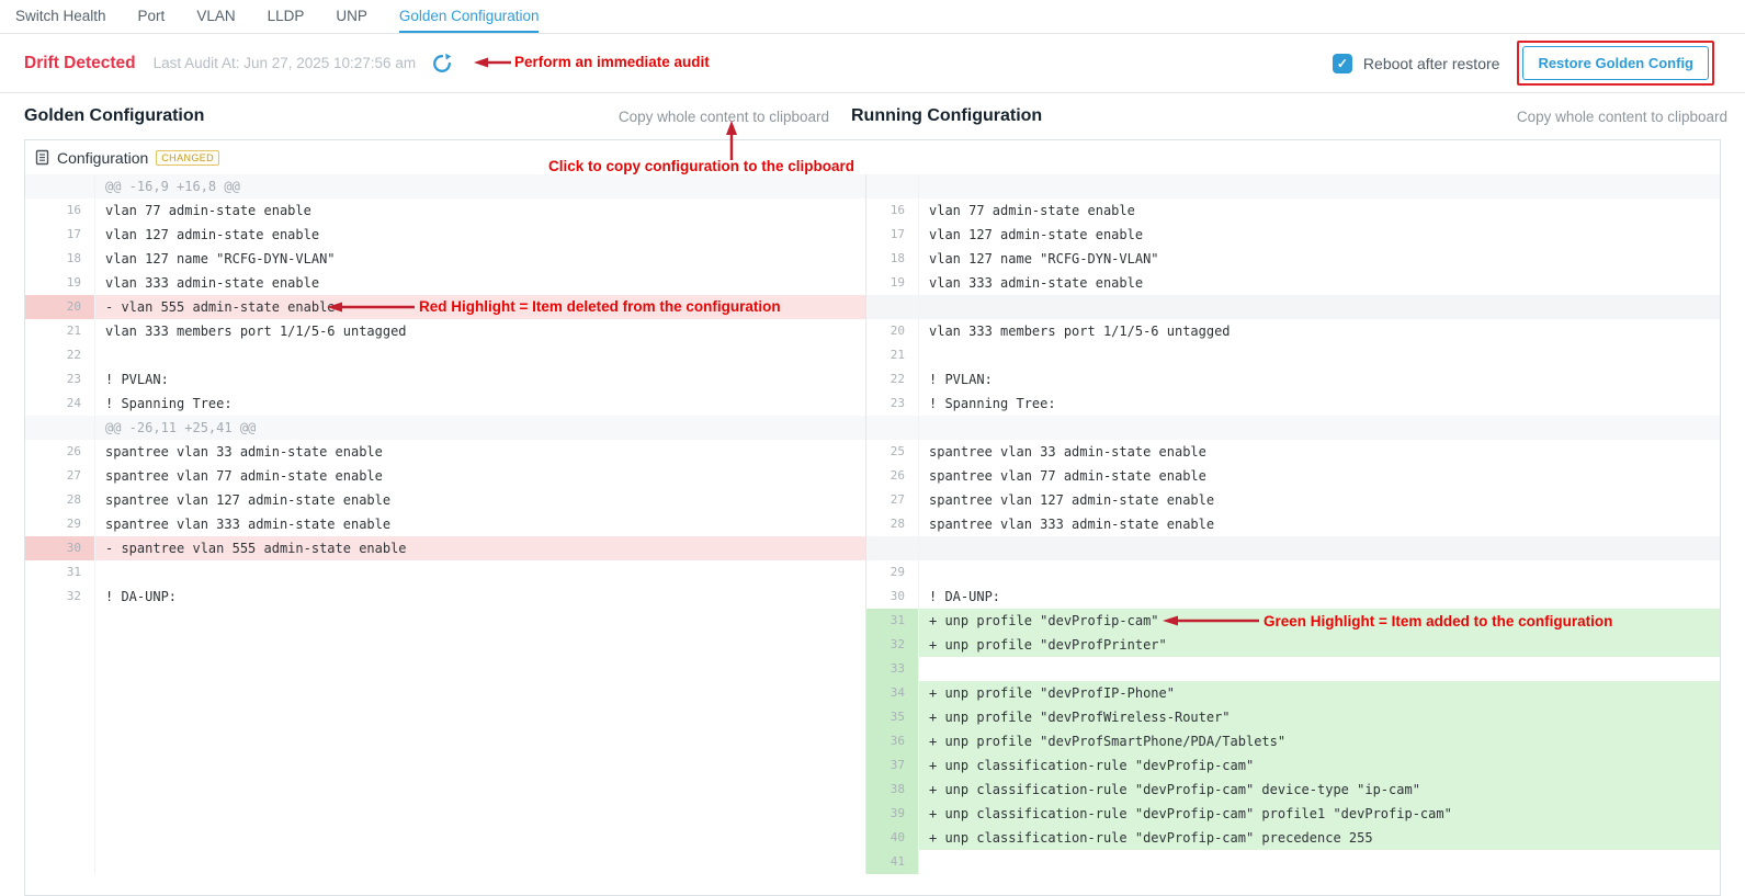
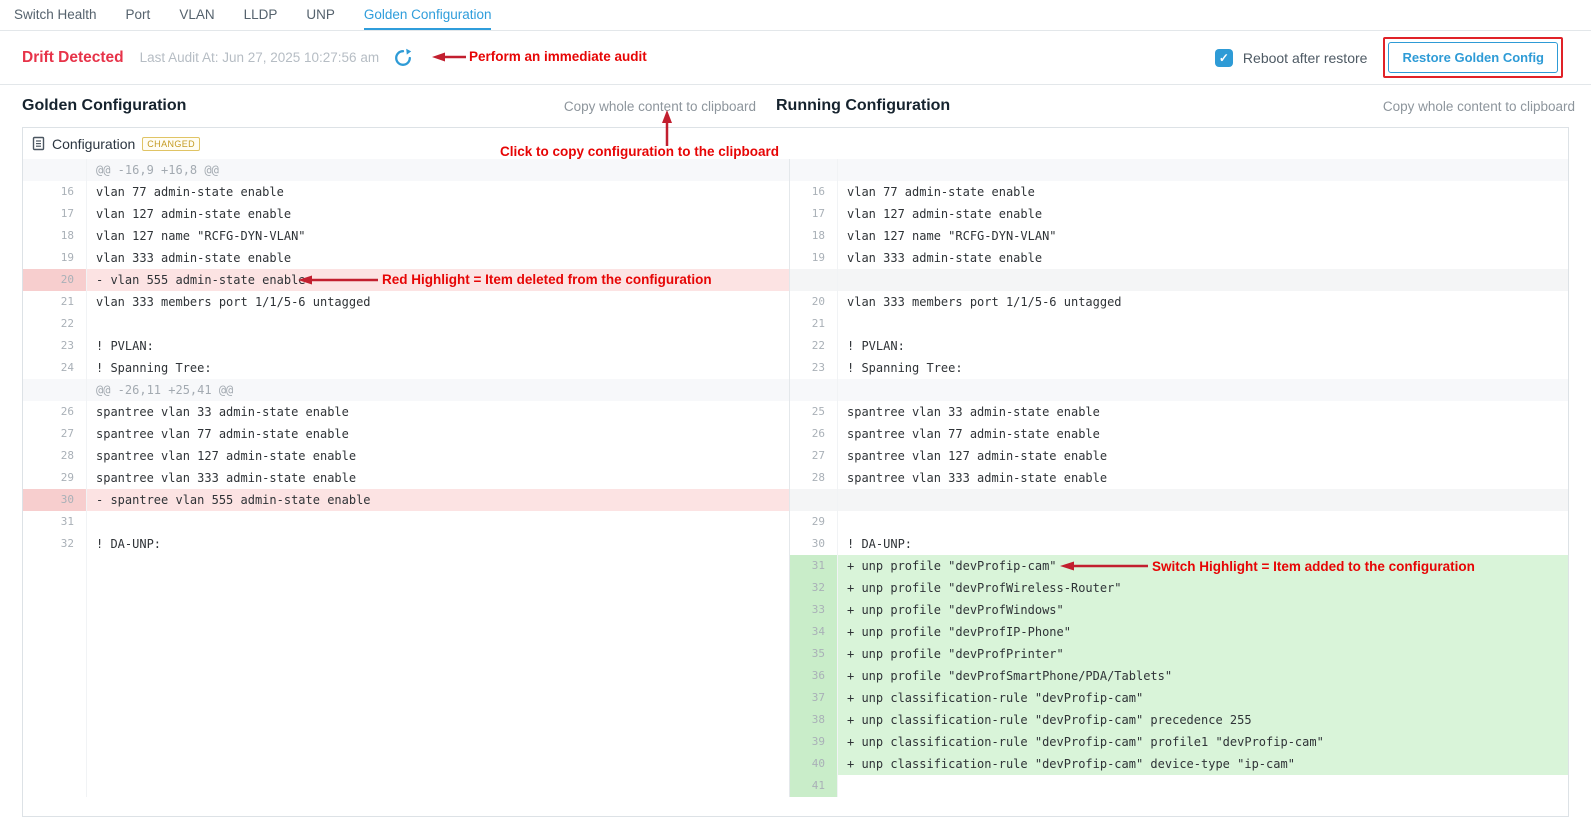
  Switch Health
  Port
  VLAN
  LLDP
  UNP
  Golden Configuration
  Drift Detected
  Last Audit At: Jun 27, 2025 10:27:56 am
  Reboot after restore
  Restore Golden Config
  Golden Configuration
  Copy whole content to clipboard
  Running Configuration
  Copy whole content to clipboard
  Configuration
  CHANGED
  @@ -16,9 +16,8 @@
  16
  vlan 77 admin-state enable
  16
  vlan 77 admin-state enable
  17
  vlan 127 admin-state enable
  17
  vlan 127 admin-state enable
  18
  vlan 127 name "RCFG-DYN-VLAN"
  18
  vlan 127 name "RCFG-DYN-VLAN"
  19
  vlan 333 admin-state enable
  19
  vlan 333 admin-state enable
  20
  - vlan 555 admin-state enabl
  21
  vlan 333 members port 1/1/5-6 untagged
  20
  vlan 333 members port 1/1/5-6 untagged
  22
  21
  23
  ! PVLAN:
  22
  ! PVLAN:
  24
  ! Spanning Tree:
  23
  ! Spanning Tree:
  @@ -26,11 +25,41 @@
  26
  spantree vlan 33 admin-state enable
  25
  spantree vlan 33 admin-state enable
  27
  spantree vlan 77 admin-state enable
  26
  spantree vlan 77 admin-state enable
  28
  spantree vlan 127 admin-state enable
  27
  spantree vlan 127 admin-state enable
  29
  spantree vlan 333 admin-state enable
  28
  spantree vlan 333 admin-state enable
  30
  - spantree vlan 555 admin-state enable
  31
  29
  32
  ! DA-UNP:
  30
  ! DA-UNP:
  31
  + unp profile "devProfip-cam"
  32
- + unp profile "devProfPrinter"
+ + unp profile "devProfWireless-Router"
  33
+ + unp profile "devProfWindows"
  34
  + unp profile "devProfIP-Phone"
  35
- + unp profile "devProfWireless-Router"
+ + unp profile "devProfPrinter"
  36
  + unp profile "devProfSmartPhone/PDA/Tablets"
  37
  + unp classification-rule "devProfip-cam"
  38
- + unp classification-rule "devProfip-cam" device-type "ip-cam"
+ + unp classification-rule "devProfip-cam" precedence 255
  39
  + unp classification-rule "devProfip-cam" profile1 "devProfip-cam"
  40
- + unp classification-rule "devProfip-cam" precedence 255
+ + unp classification-rule "devProfip-cam" device-type "ip-cam"
  41
  Perform an immediate audit
  Click to copy configuration to the clipboard
  Red Highlight = Item deleted from the configuration
- Green Highlight = Item added to the configuration
+ Switch Highlight = Item added to the configuration
